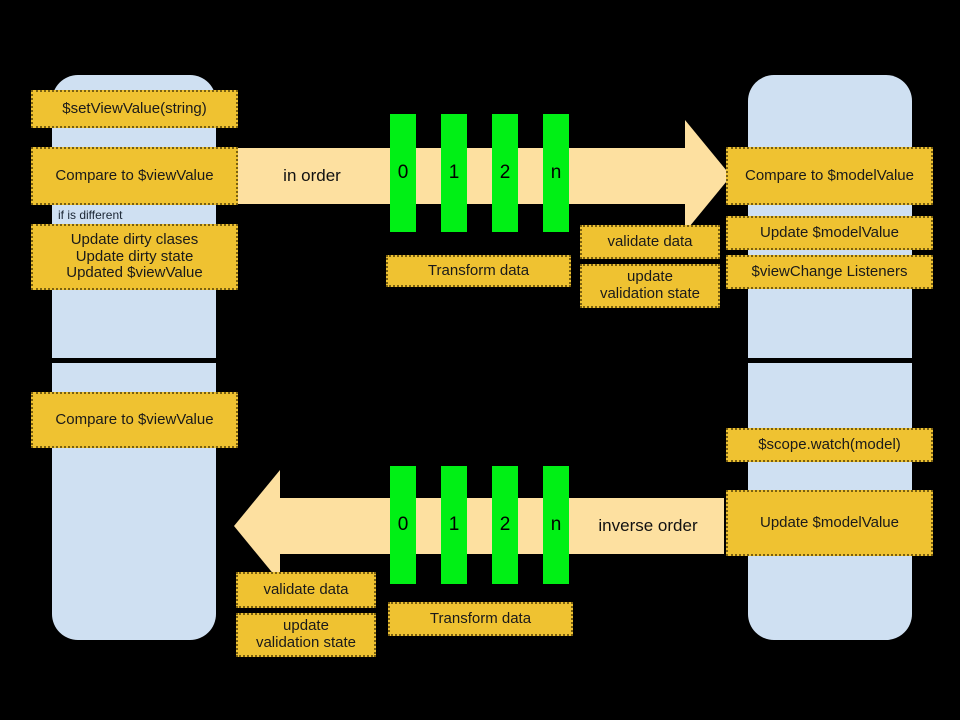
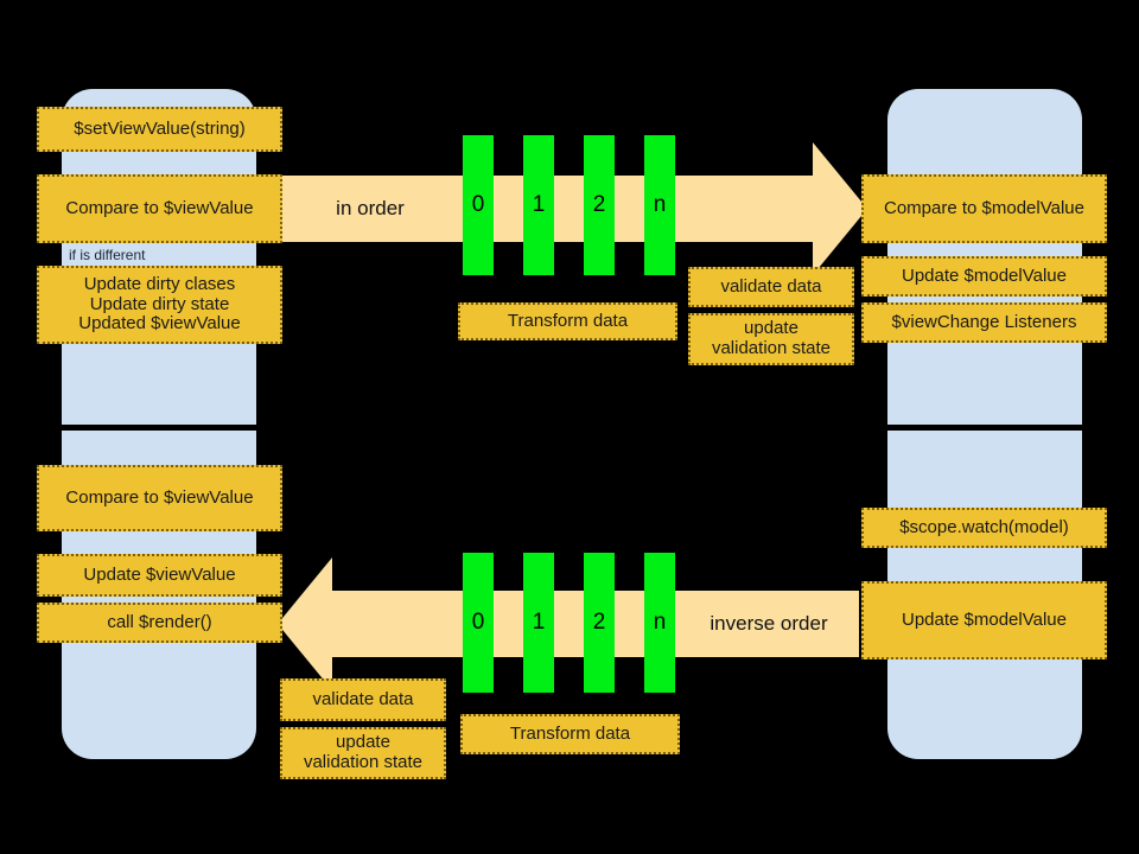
  in order
  0
  1
  2
  n
  $setViewValue(string)
  Compare to $viewValue
  if is different
  Update dirty clases
  Update dirty state
  Updated $viewValue
  Transform data
  validate data
  update
  validation state
  Compare to $modelValue
  Update $modelValue
  $viewChange Listeners
  inverse order
  0
  1
  2
  n
  Compare to $viewValue
+ Update $viewValue
+ call $render()
  validate data
  update
  validation state
  Transform data
  $scope.watch(model)
  Update $modelValue
